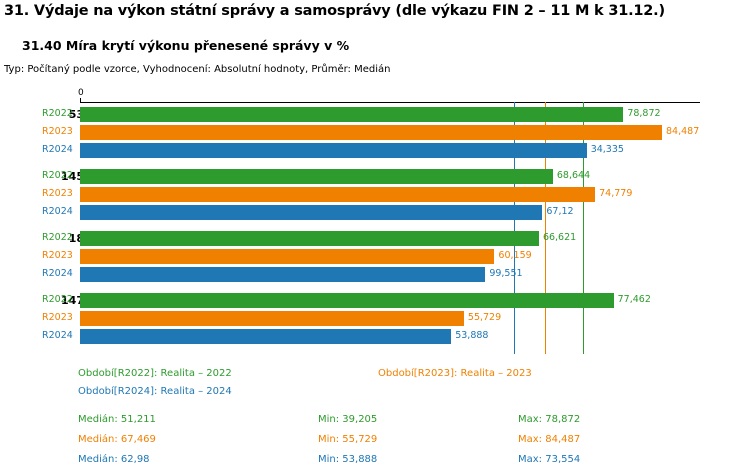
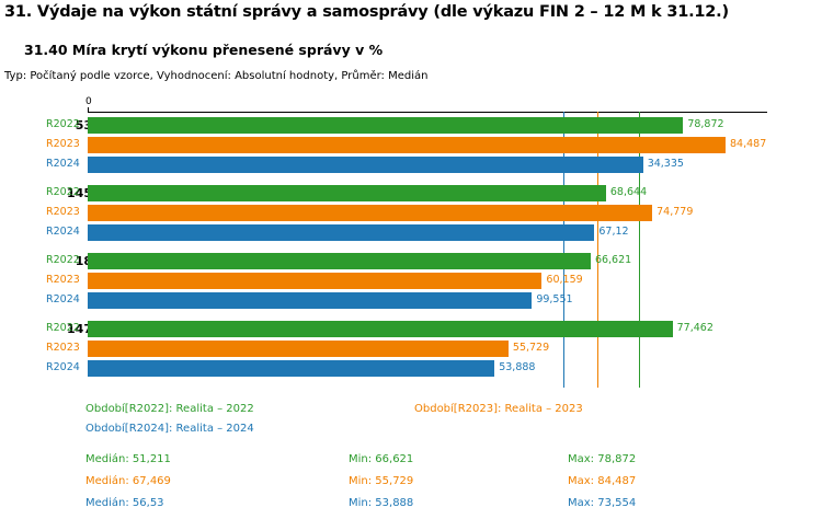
- 31. Výdaje na výkon státní správy a samosprávy (dle výkazu FIN 2 – 11 M k 31.12.)
+ 31. Výdaje na výkon státní správy a samosprávy (dle výkazu FIN 2 – 12 M k 31.12.)
  31.40 Míra krytí výkonu přenesené správy v %
  Typ: Počítaný podle vzorce, Vyhodnocení: Absolutní hodnoty, Průměr: Medián
  0
  R2022
  78,872
  R2023
  84,487
  R2024
  34,335
  R2022
  68,644
  R2023
  74,779
  R2024
  67,12
  R2022
  66,621
  R2023
  60,159
  R2024
  99,551
  R2022
  77,462
  R2023
  55,729
  R2024
  53,888
  Období[R2022]: Realita – 2022
  Období[R2023]: Realita – 2023
  Období[R2024]: Realita – 2024
  Medián: 51,211
- Min: 39,205
+ Min: 66,621
  Max: 78,872
  Medián: 67,469
  Min: 55,729
  Max: 84,487
- Medián: 62,98
+ Medián: 56,53
  Min: 53,888
  Max: 73,554
